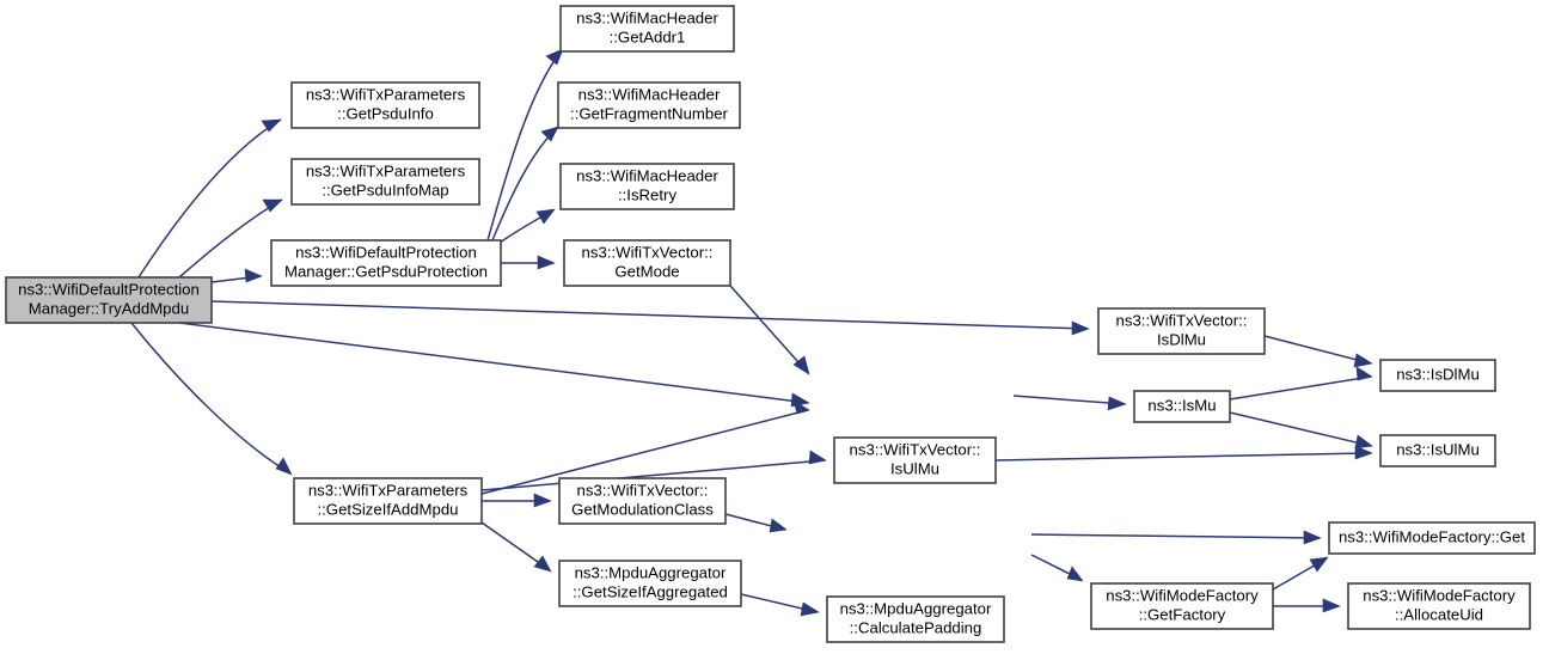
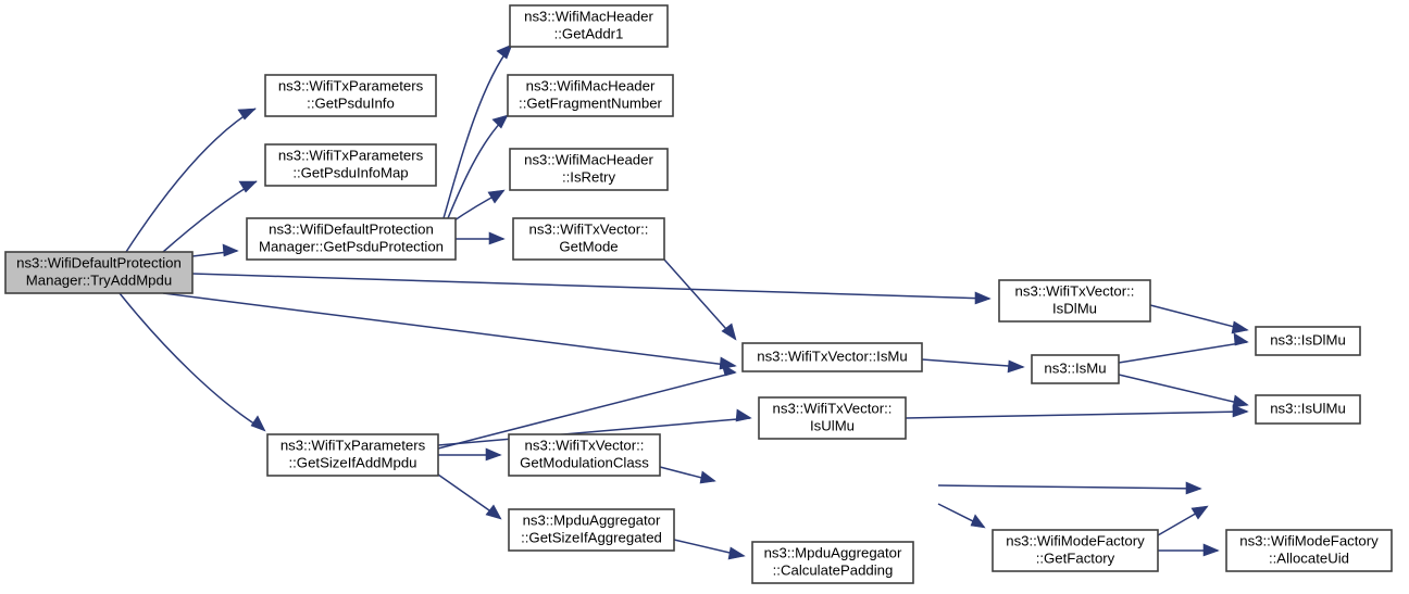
  ns3::WifiDefaultProtection
  Manager::TryAddMpdu
  ns3::WifiTxParameters
  ::GetPsduInfo
  ns3::WifiTxParameters
  ::GetPsduInfoMap
  ns3::WifiDefaultProtection
  Manager::GetPsduProtection
  ns3::WifiMacHeader
  ::GetAddr1
  ns3::WifiMacHeader
  ::GetFragmentNumber
  ns3::WifiMacHeader
  ::IsRetry
  ns3::WifiTxVector::
  GetMode
  ns3::WifiTxVector::
  IsDlMu
+ ns3::WifiTxVector::IsMu
  ns3::IsMu
  ns3::IsDlMu
  ns3::IsUlMu
  ns3::WifiTxVector::
  IsUlMu
  ns3::WifiTxParameters
  ::GetSizeIfAddMpdu
  ns3::WifiTxVector::
  GetModulationClass
  ns3::MpduAggregator
  ::GetSizeIfAggregated
  ns3::MpduAggregator
  ::CalculatePadding
  ns3::WifiModeFactory
  ::GetFactory
- ns3::WifiModeFactory::Get
  ns3::WifiModeFactory
  ::AllocateUid
